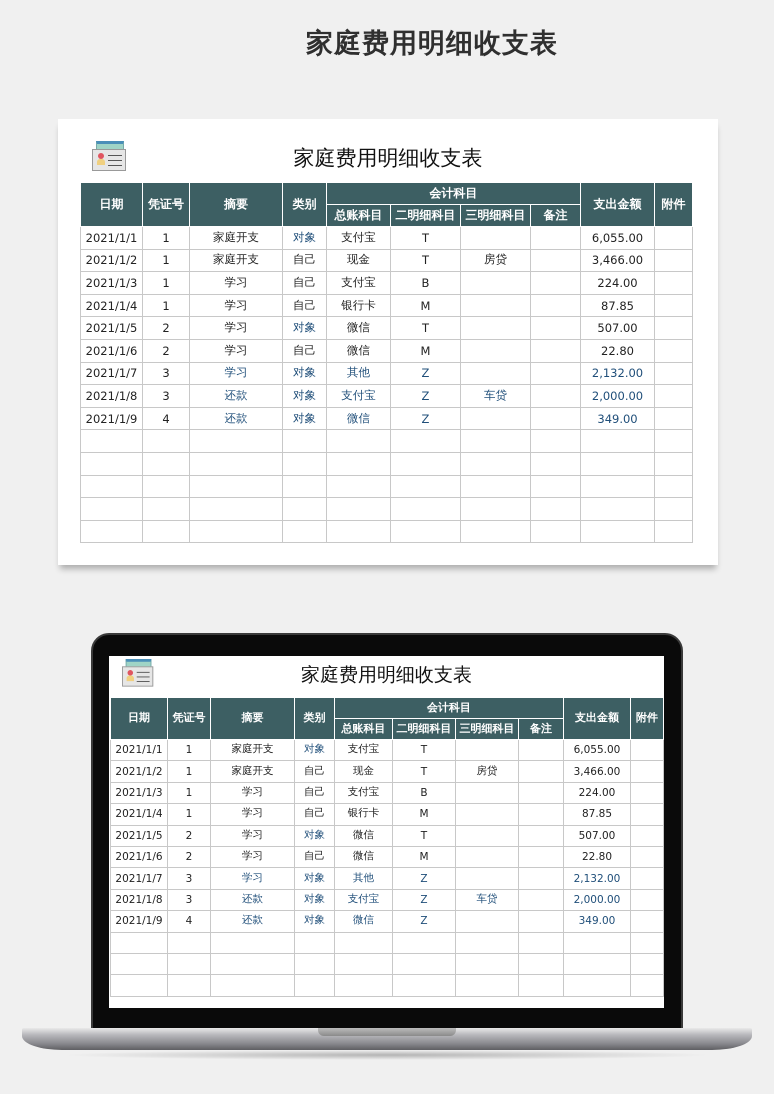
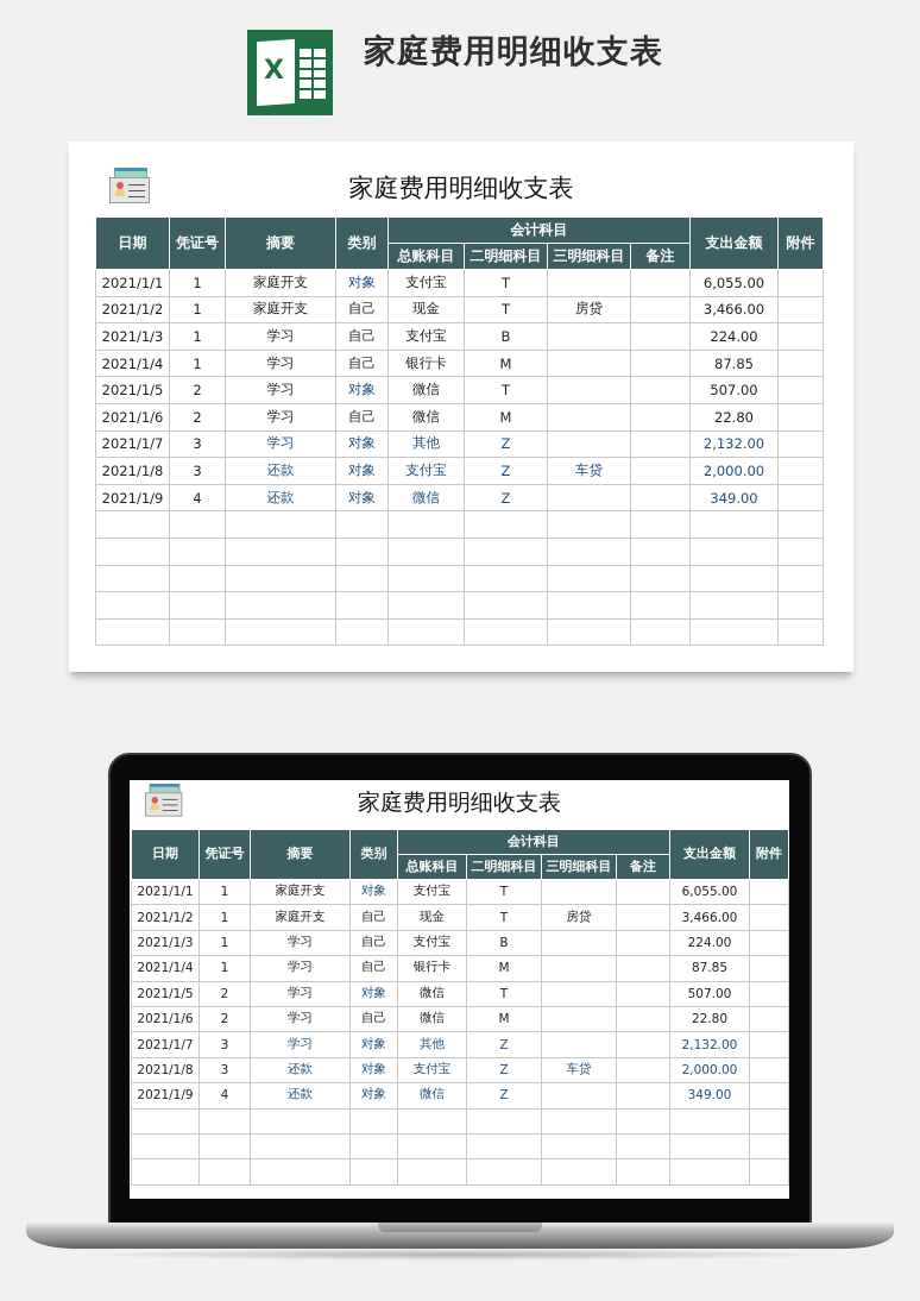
+ X
  家庭费用明细收支表
  家庭费用明细收支表
  日期	凭证号	摘要	类别	会计科目	支出金额	附件
  总账科目	二明细科目	三明细科目	备注
  2021/1/1	1	家庭开支	对象	支付宝	T			6,055.00
  2021/1/2	1	家庭开支	自己	现金	T	房贷		3,466.00
  2021/1/3	1	学习	自己	支付宝	B			224.00
  2021/1/4	1	学习	自己	银行卡	M			87.85
  2021/1/5	2	学习	对象	微信	T			507.00
  2021/1/6	2	学习	自己	微信	M			22.80
  2021/1/7	3	学习	对象	其他	Z			2,132.00
  2021/1/8	3	还款	对象	支付宝	Z	车贷		2,000.00
  2021/1/9	4	还款	对象	微信	Z			349.00
  家庭费用明细收支表
  日期	凭证号	摘要	类别	会计科目	支出金额	附件
  总账科目	二明细科目	三明细科目	备注
  2021/1/1	1	家庭开支	对象	支付宝	T			6,055.00
  2021/1/2	1	家庭开支	自己	现金	T	房贷		3,466.00
  2021/1/3	1	学习	自己	支付宝	B			224.00
  2021/1/4	1	学习	自己	银行卡	M			87.85
  2021/1/5	2	学习	对象	微信	T			507.00
  2021/1/6	2	学习	自己	微信	M			22.80
  2021/1/7	3	学习	对象	其他	Z			2,132.00
  2021/1/8	3	还款	对象	支付宝	Z	车贷		2,000.00
  2021/1/9	4	还款	对象	微信	Z			349.00
